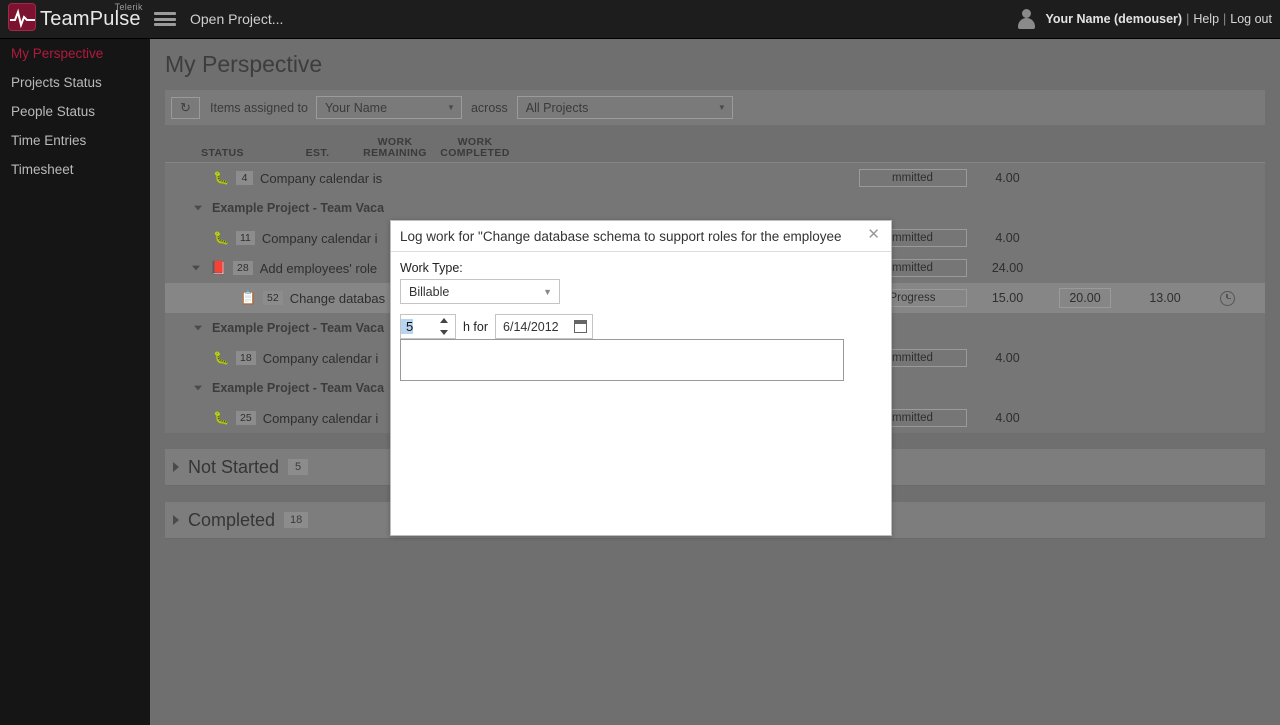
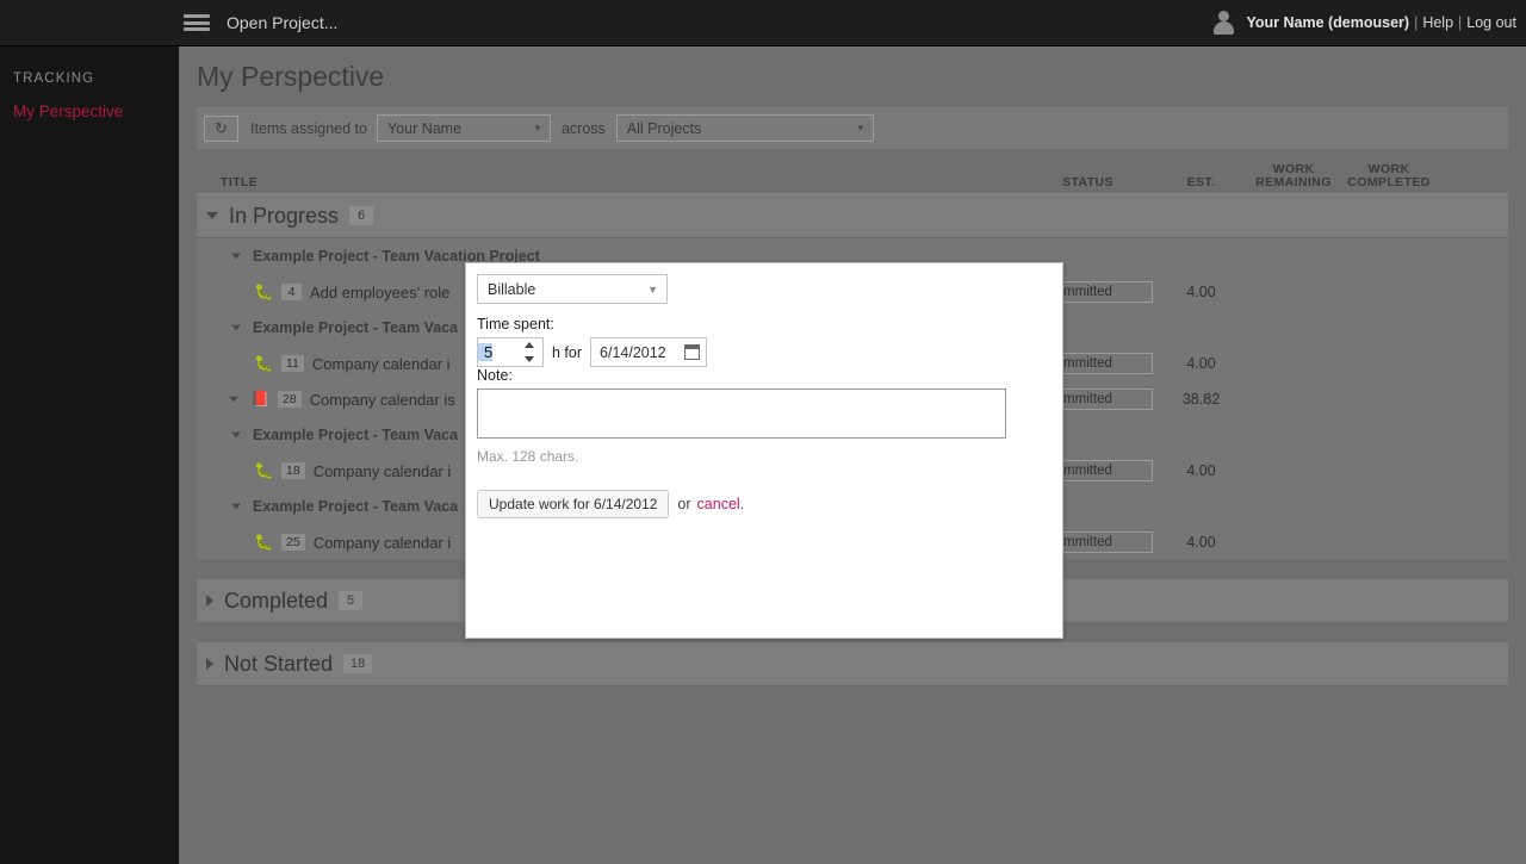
- TeamPulse
- Telerik
  Open Project...
  Your Name (demouser)
  |
  Help
  |
  Log out
+ TRACKING
  My Perspective
- Projects Status
- People Status
- Time Entries
- Timesheet
  My Perspective
  ↻
  Items assigned to
  Your Name
  ▼
  across
  All Projects
  ▼
+ TITLE
  STATUS
  EST.
  WORK
  REMAINING
  WORK
  COMPLETED
+ In Progress
+ 6
+ Example Project - Team Vacation Project
  🐛
  4
- Company calendar is
+ Add employees' role
  mmitted
  4.00
  Example Project - Team Vaca
  🐛
  11
  Company calendar i
  mmitted
  4.00
  📕
  28
- Add employees' role
+ Company calendar is
  mmitted
- 24.00
+ 38.82
- 📋
- 52
- Change databas
- Progress
- 15.00
- 20.00
- 13.00
  Example Project - Team Vaca
  🐛
  18
  Company calendar i
  mmitted
  4.00
  Example Project - Team Vaca
  🐛
  25
  Company calendar i
  mmitted
  4.00
- Not Started
+ Completed
  5
- Completed
+ Not Started
  18
- Log work for "Change database schema to support roles for the employee
- ✕
- Work Type:
  Billable
  ▼
+ Time spent:
  5
  h for
  6/14/2012
+ Note:
+ Max. 128 chars.
+ Update work for 6/14/2012
+ or
+ cancel
+ .
